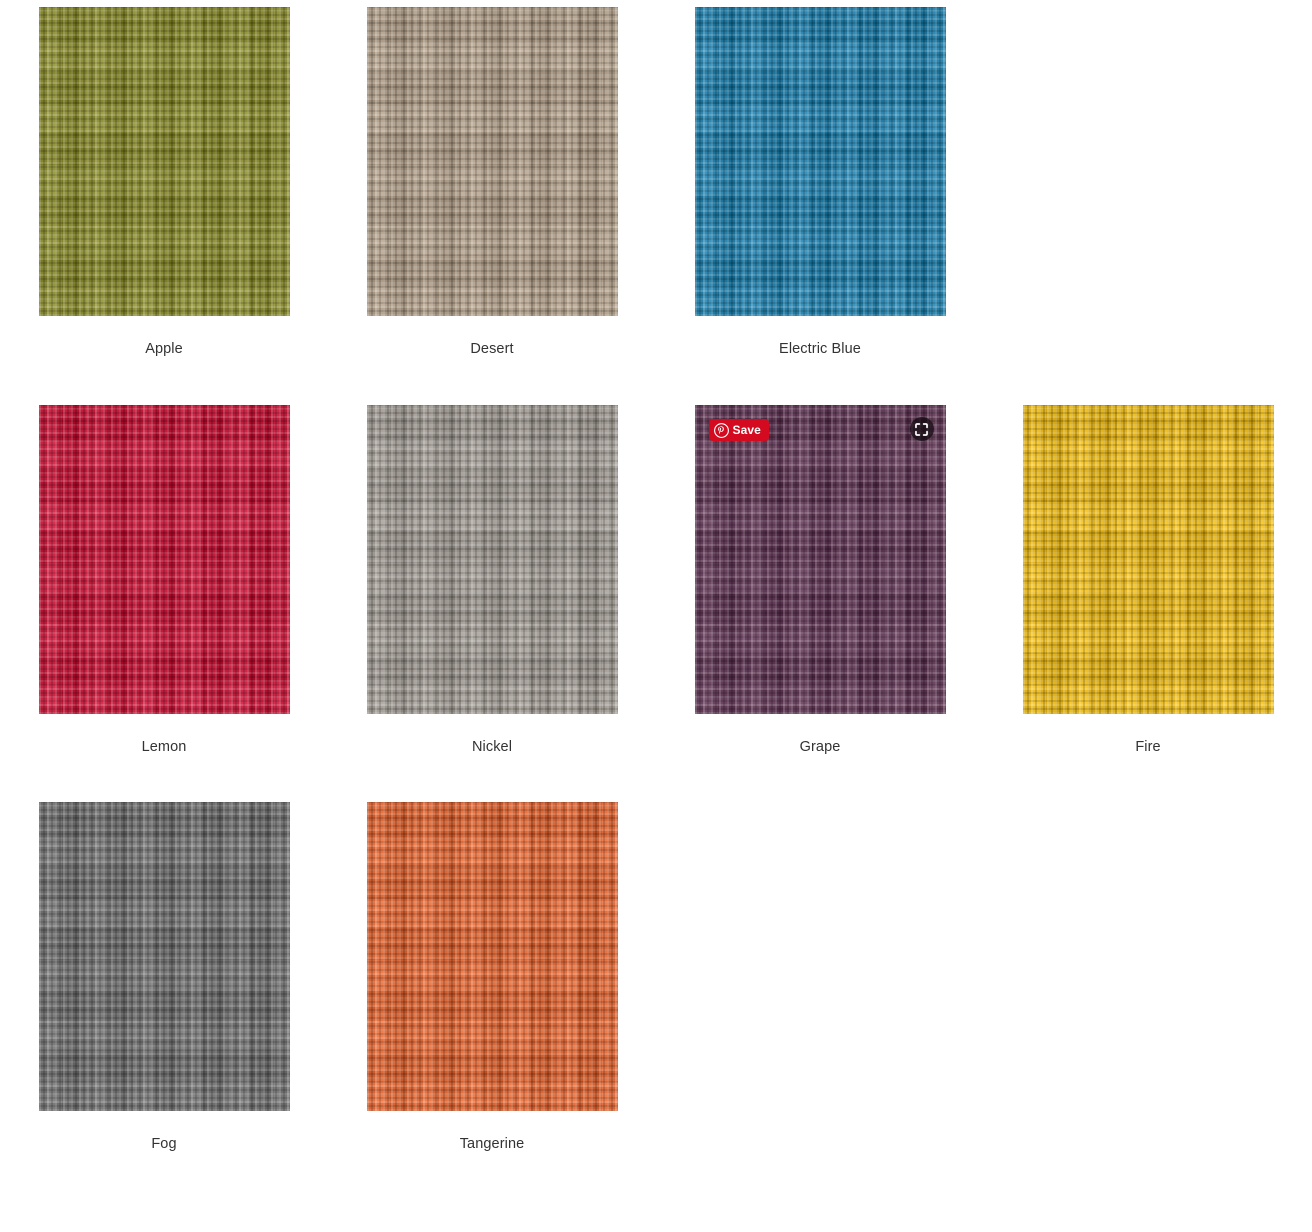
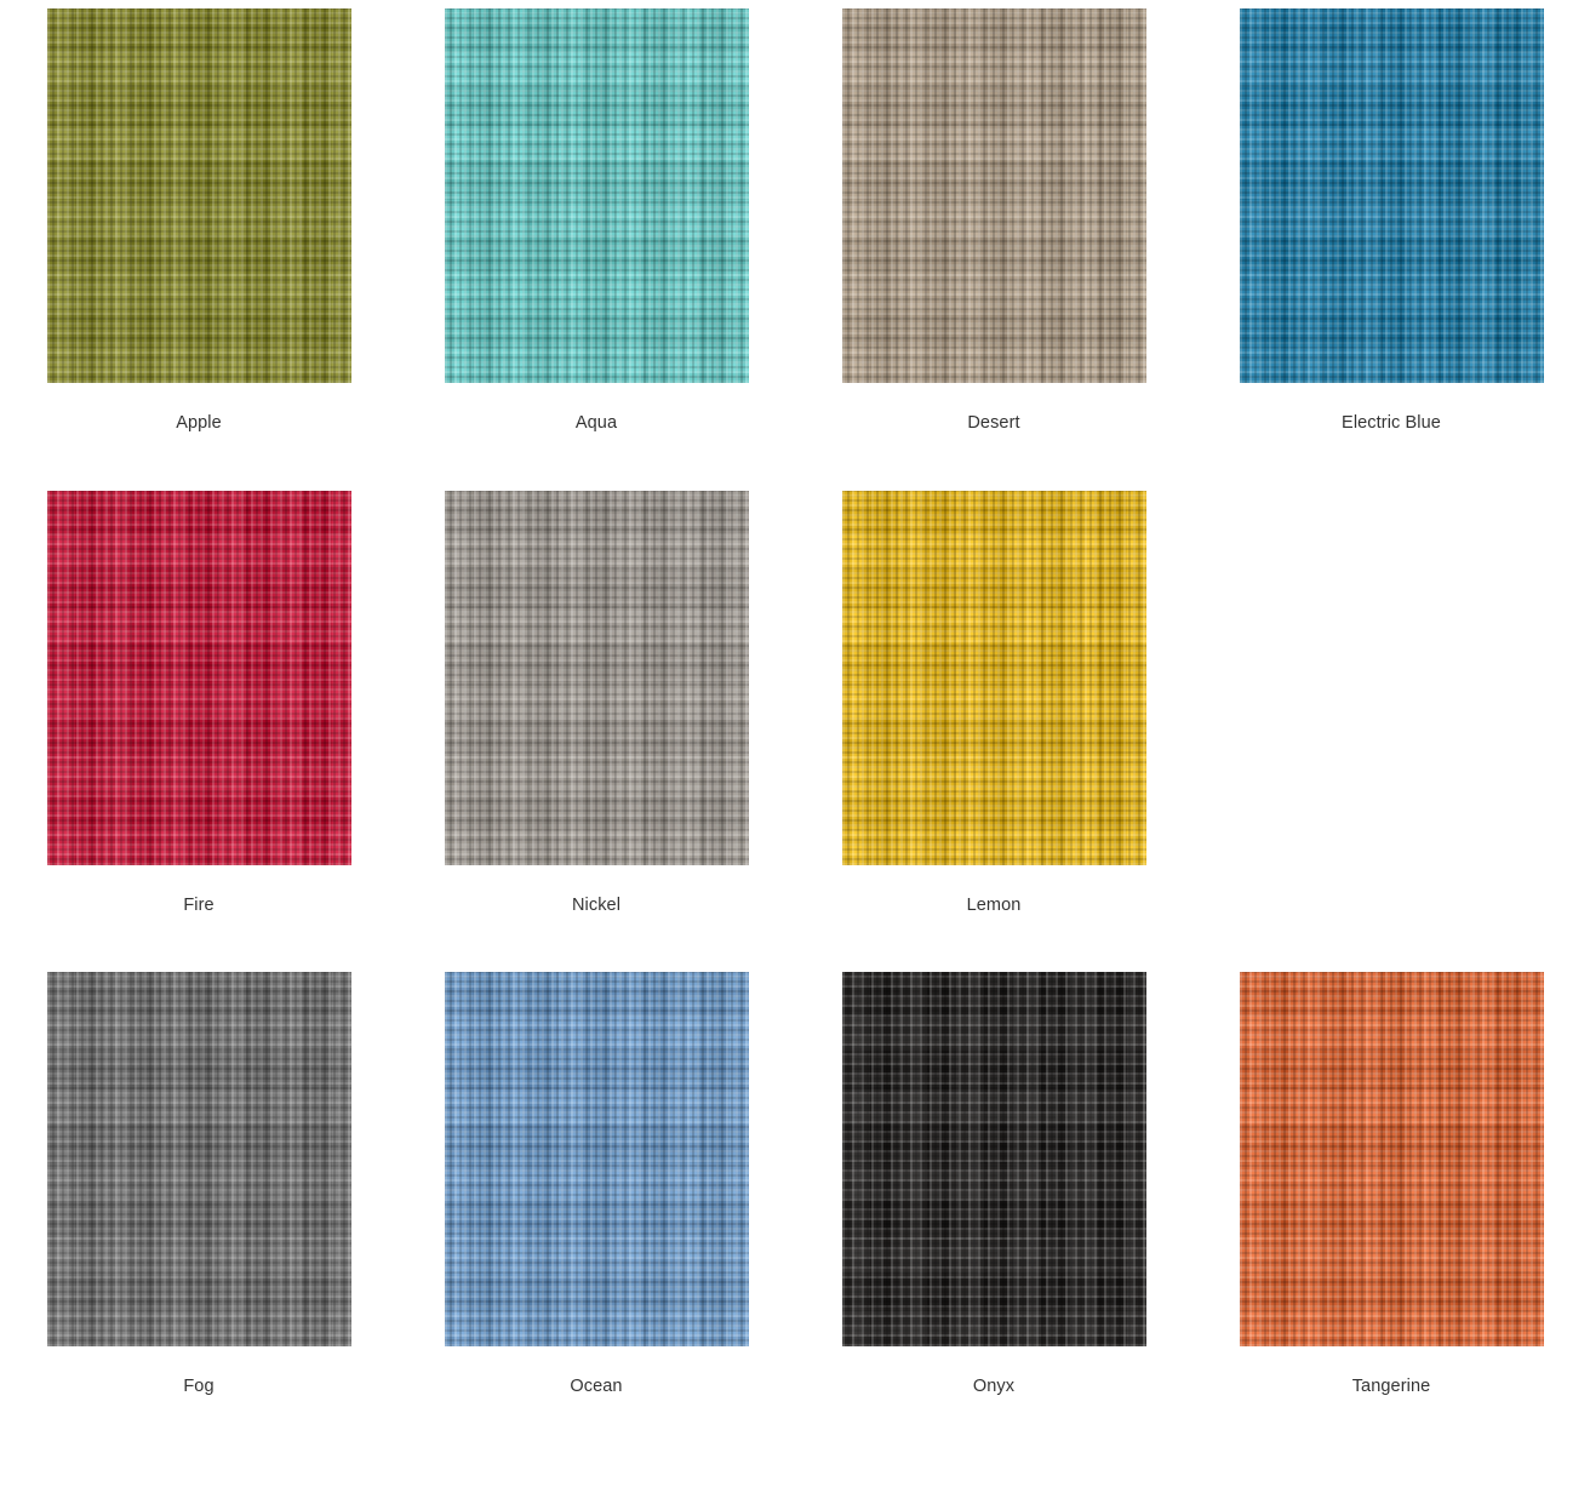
  Apple
+ Aqua
  Desert
  Electric Blue
- Lemon
+ Fire
  Nickel
- Save
- Grape
- Fire
+ Lemon
  Fog
+ Ocean
+ Onyx
  Tangerine
